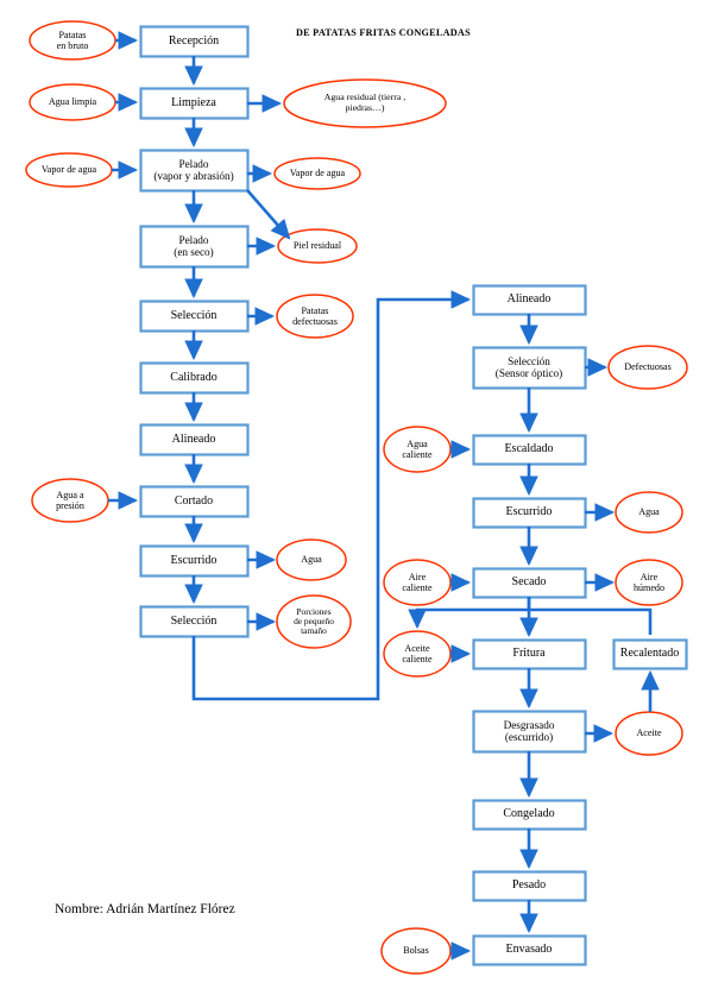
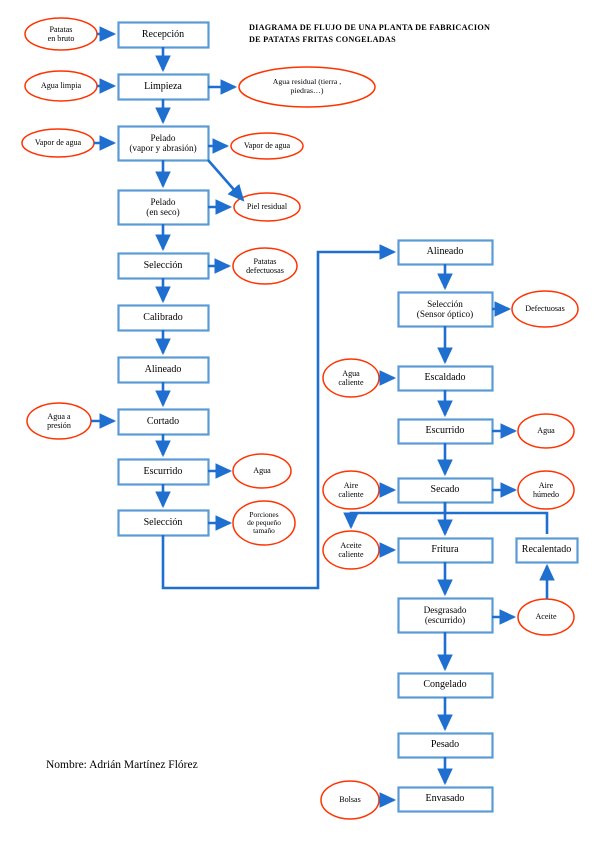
  Recepción
  Limpieza
  Pelado
  (vapor y abrasión)
  Pelado
  (en seco)
  Selección
  Calibrado
  Alineado
  Cortado
  Escurrido
  Selección
  Alineado
  Selección
  (Sensor óptico)
  Escaldado
  Escurrido
  Secado
  Fritura
  Recalentado
  Desgrasado
  (escurrido)
  Congelado
  Pesado
  Envasado
  Patatas
  en bruto
  Agua limpia
  Vapor de agua
  Agua residual (tierra ,
  piedras…)
  Vapor de agua
  Piel residual
  Patatas
  defectuosas
  Agua a
  presión
  Agua
  Porciones
  de pequeño
  tamaño
  Defectuosas
  Agua
  caliente
  Agua
  Aire
  caliente
  Aire
  húmedo
  Aceite
  caliente
  Aceite
  Bolsas
+ DIAGRAMA DE FLUJO DE UNA PLANTA DE FABRICACION
  DE PATATAS FRITAS CONGELADAS
  Nombre: Adrián Martínez Flórez
